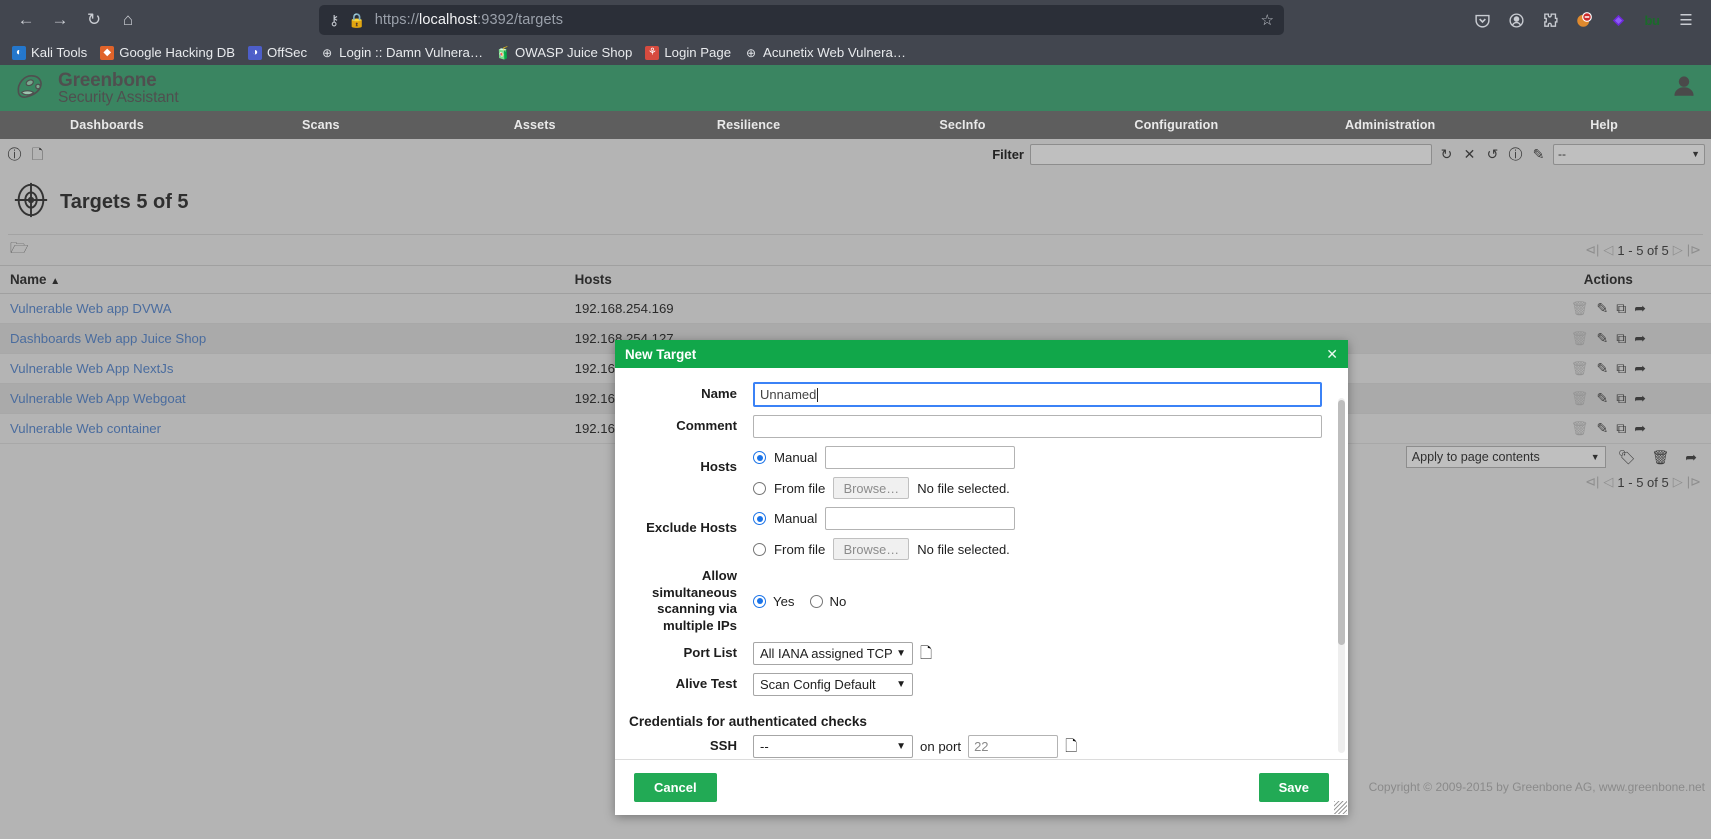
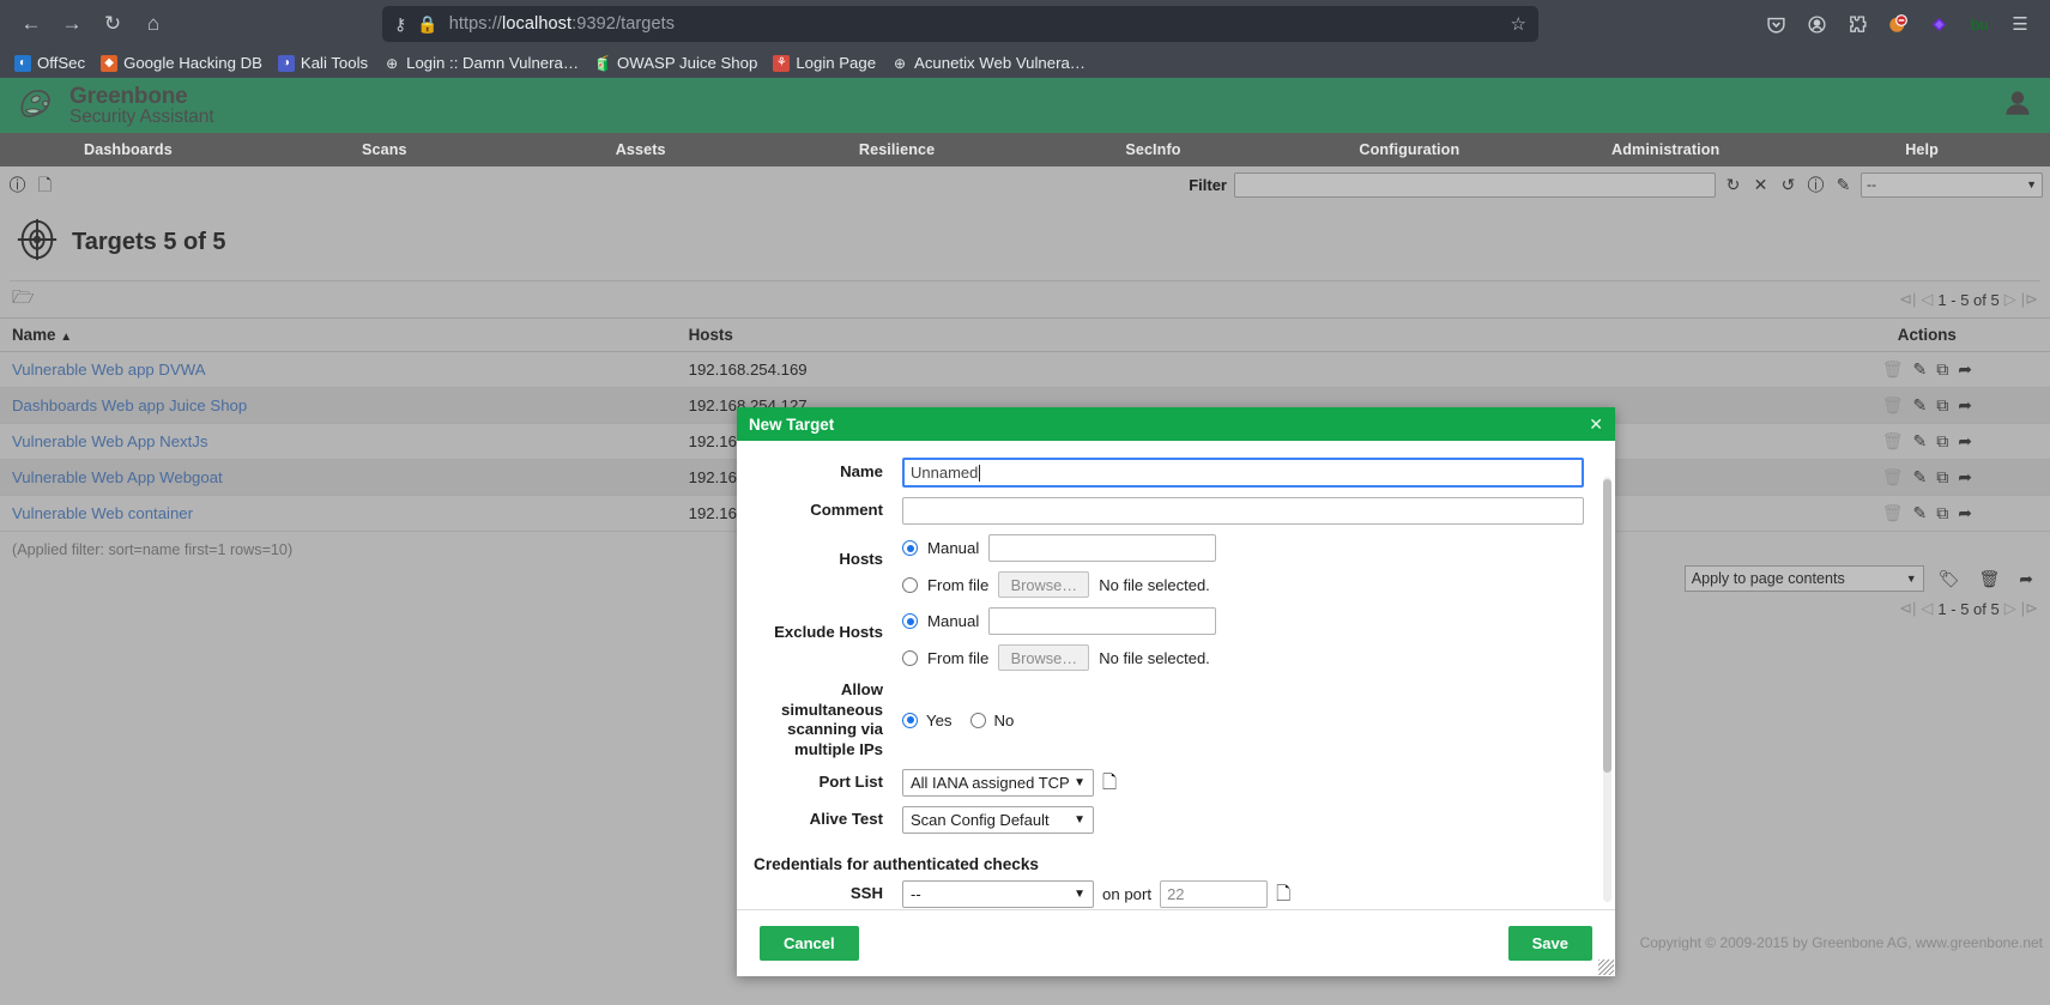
  ←
  →
  ↻
  ⌂
  ⚷
  🔒
  https://localhost:9392/targets
  ☆
  bu
  ☰
  ◐
- Kali Tools
+ OffSec
  ◆
  Google Hacking DB
  ◑
- OffSec
+ Kali Tools
  ⊕
  Login :: Damn Vulnera…
  🧃
  OWASP Juice Shop
  ⚘
  Login Page
  ⊕
  Acunetix Web Vulnera…
  Greenbone
  Security Assistant
  Dashboards
  Scans
  Assets
  Resilience
  SecInfo
  Configuration
  Administration
  Help
  ⓘ
  🗋
  Filter
  ↻
  ✕
  ↺
  ⓘ
  ✎
  --
  ▼
  Targets 5 of 5
  🗁
  ⊲|
  ◁
  1 - 5 of 5
  ▷
  |⊳
  Name ▲	Hosts	Actions
  Vulnerable Web app DVWA	192.168.254.169	🗑 ✎ ⧉ ➦
  Dashboards Web app Juice Shop	192.168.254.127	✎ ⧉ ➦
  Vulnerable Web App NextJs	192.16	🗑 ✎ ⧉ ➦
  Vulnerable Web App Webgoat	192.16	✎ ⧉ ➦
  Vulnerable Web container	192.16	🗑 ✎ ⧉ ➦
+ (Applied filter: sort=name first=1 rows=10)
  Apply to page contents
  ▼
  🏷
  🗑
  ➦
  ⊲|
  ◁
  1 - 5 of 5
  ▷
  |⊳
  New Target
  ✕
  Name
  Unnamed
  Comment
  Hosts
  Manual
  From file
  Browse…
  No file selected.
  Exclude Hosts
  Manual
  From file
  Browse…
  No file selected.
  Allow simultaneous scanning via multiple IPs
  Yes
  No
  Port List
  All IANA assigned TCP
  ▼
  🗋
  Alive Test
  Scan Config Default
  ▼
  Credentials for authenticated checks
  SSH
  --
  ▼
  on port
  22
  🗋
  Cancel
  Save
  Copyright © 2009-2015 by Greenbone AG, www.greenbone.net
